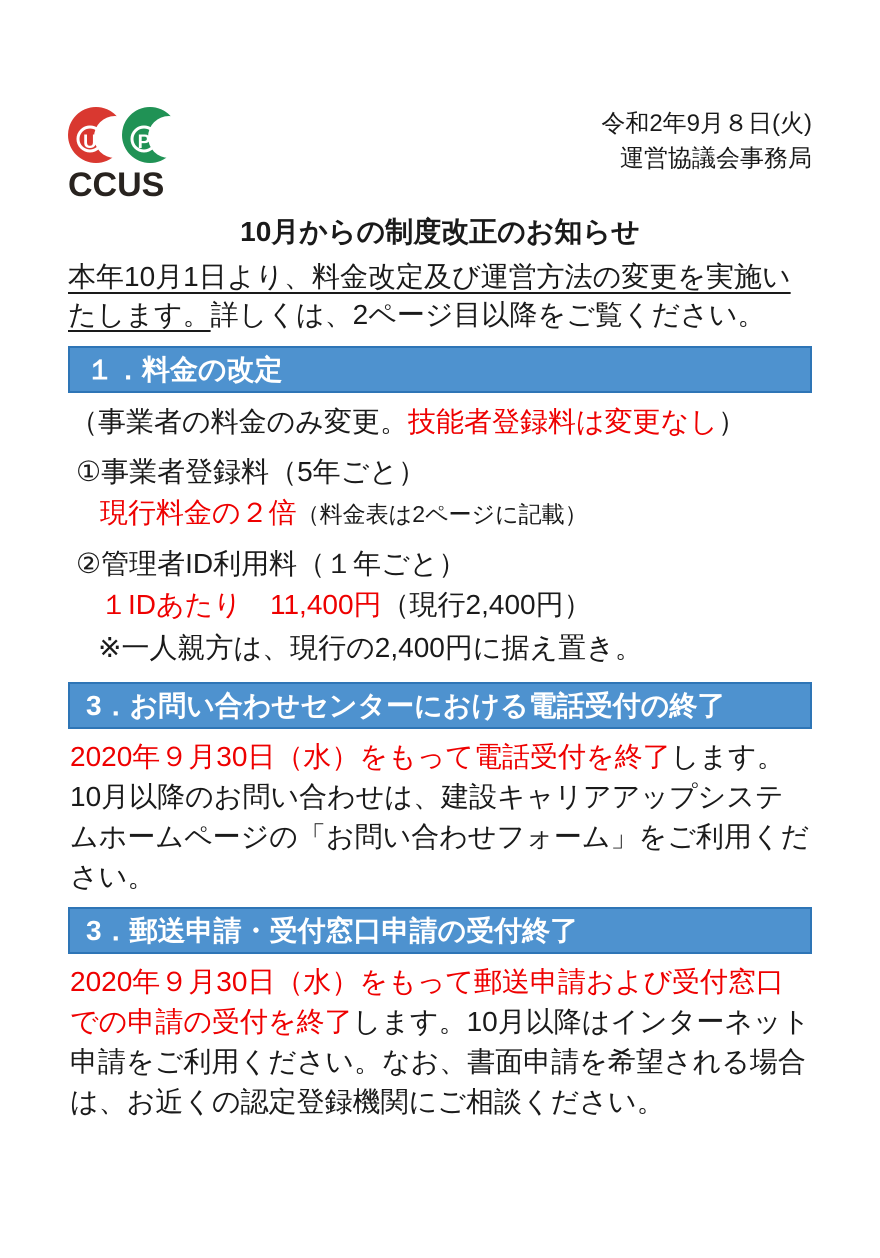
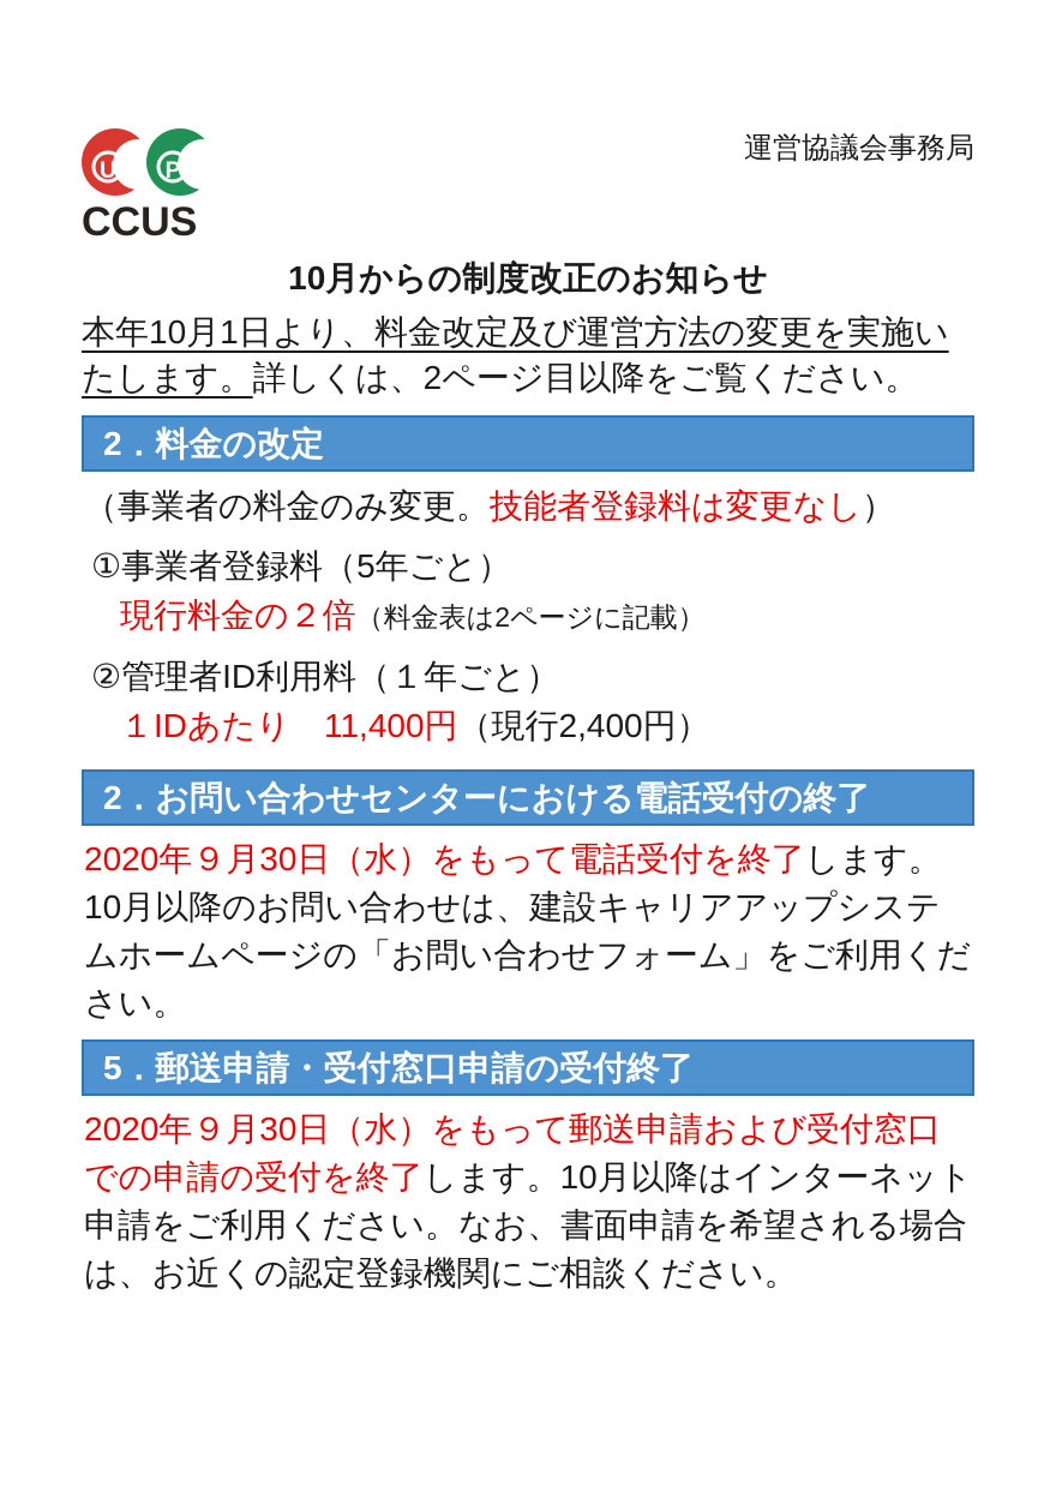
  U
  P
  CCUS
- 令和2年9月８日(火)
  運営協議会事務局
  10月からの制度改正のお知らせ
  本年10月1日より、料金改定及び運営方法の変更を実施いたします。詳しくは、2ページ目以降をご覧ください。
- １．料金の改定
+ 2．料金の改定
  （事業者の料金のみ変更。技能者登録料は変更なし）
  ①事業者登録料（5年ごと）
  現行料金の２倍（料金表は2ページに記載）
  ②管理者ID利用料（１年ごと）
  １IDあたり 11,400円（現行2,400円）
- ※一人親方は、現行の2,400円に据え置き。
- 3．お問い合わせセンターにおける電話受付の終了
+ 2．お問い合わせセンターにおける電話受付の終了
  2020年９月30日（水）をもって電話受付を終了します。10月以降のお問い合わせは、建設キャリアアップシステムホームページの「お問い合わせフォーム」をご利用ください。
- 3．郵送申請・受付窓口申請の受付終了
+ 5．郵送申請・受付窓口申請の受付終了
  2020年９月30日（水）をもって郵送申請および受付窓口での申請の受付を終了します。10月以降はインターネット申請をご利用ください。なお、書面申請を希望される場合は、お近くの認定登録機関にご相談ください。
